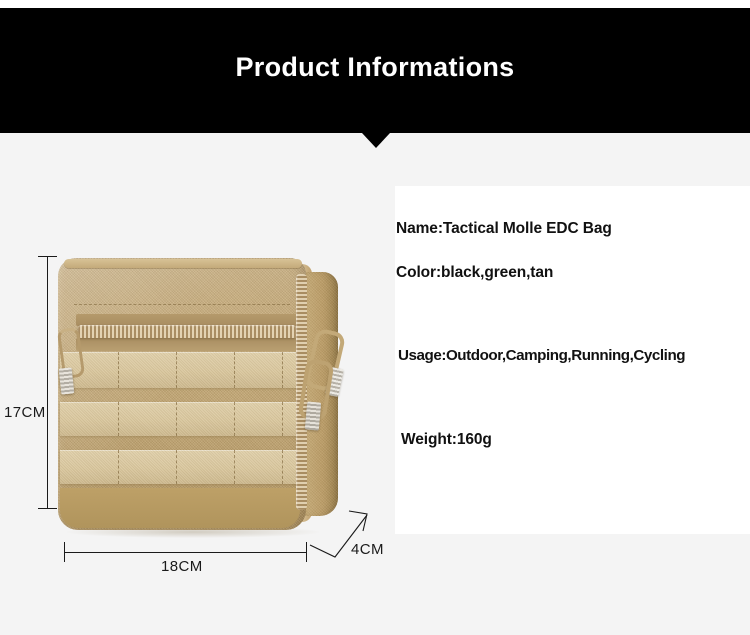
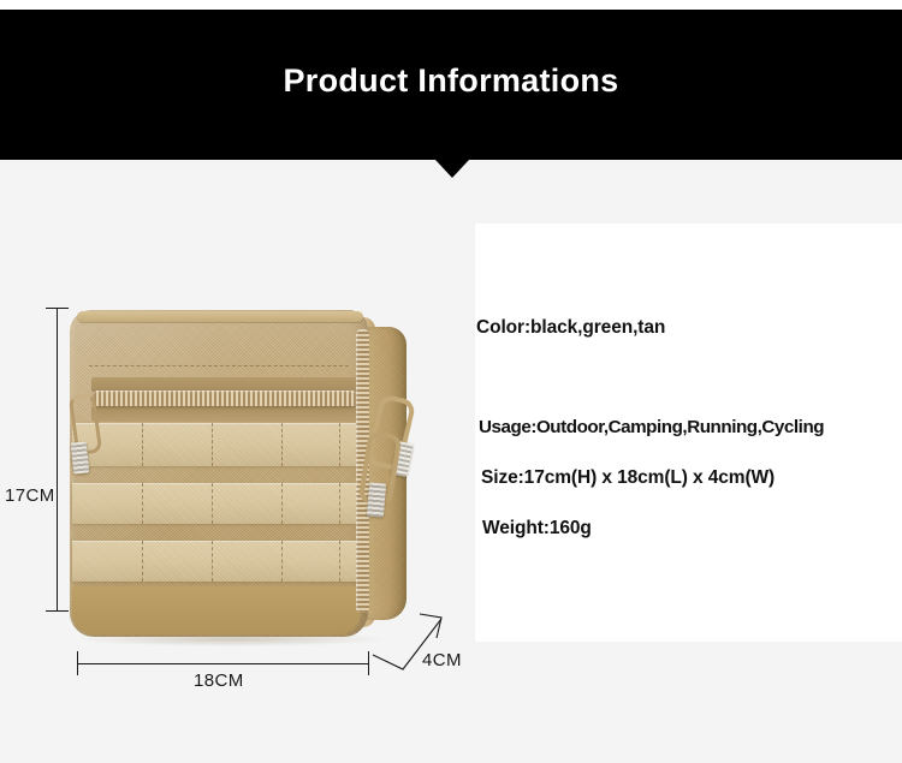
  Product Informations
  17CM
  18CM
  4CM
- Name:Tactical Molle EDC Bag
  Color:black,green,tan
  Usage:Outdoor,Camping,Running,Cycling
+ Size:17cm(H) x 18cm(L) x 4cm(W)
  Weight:160g
